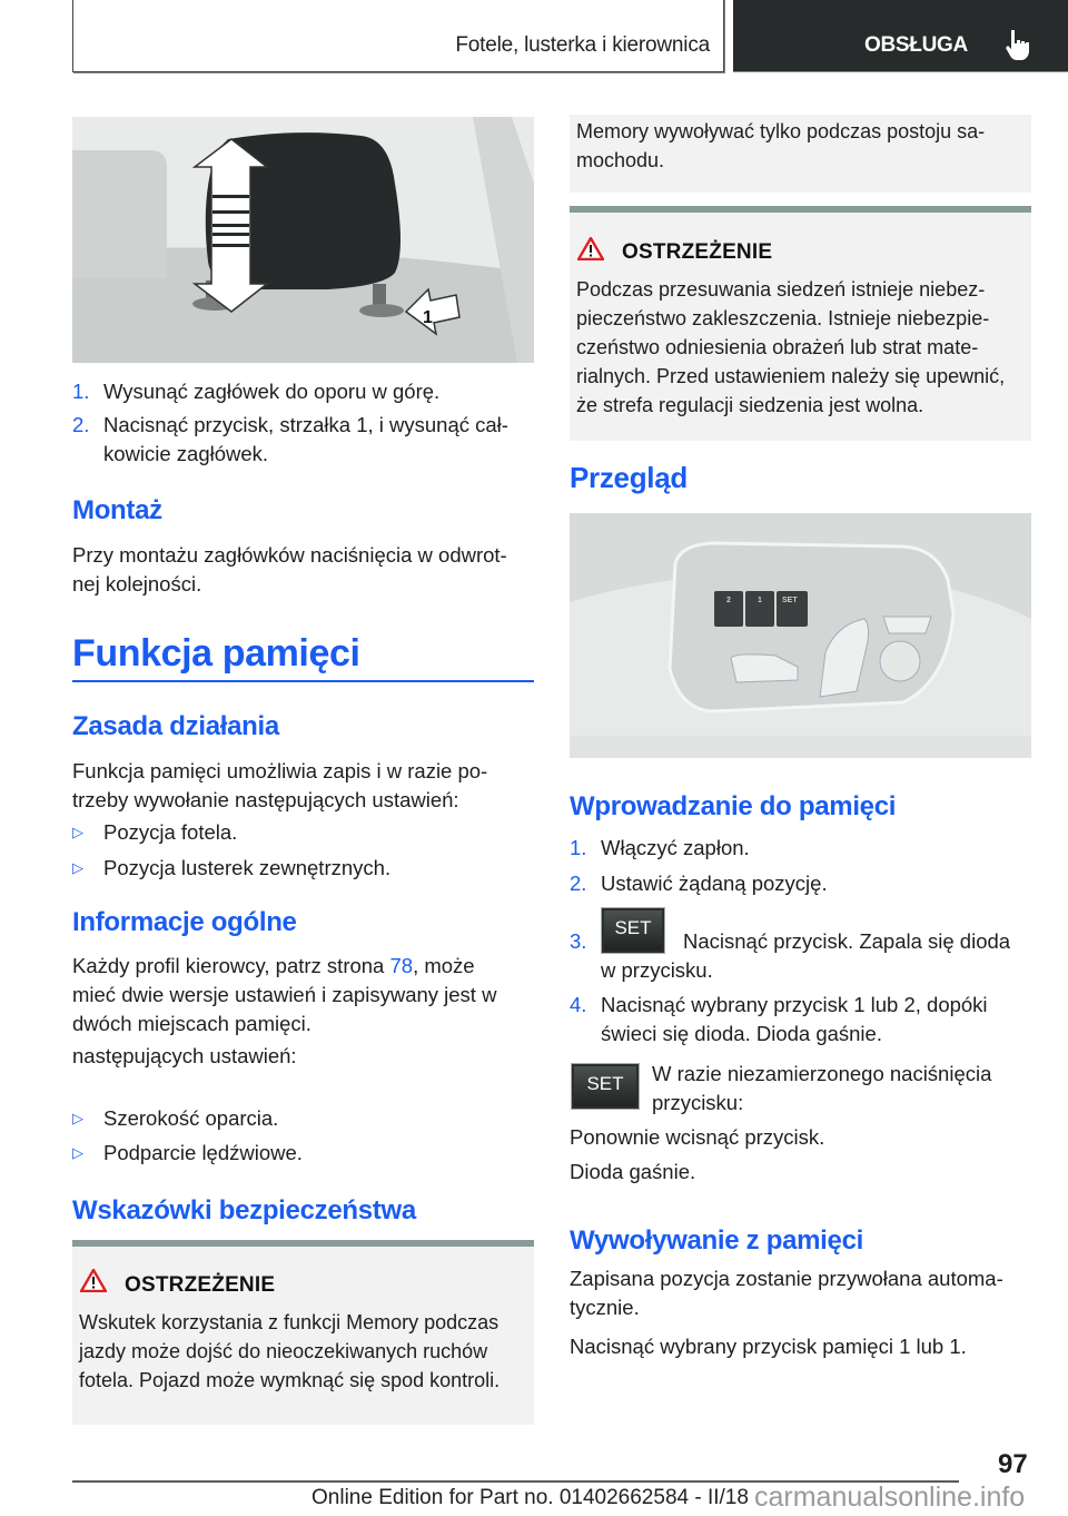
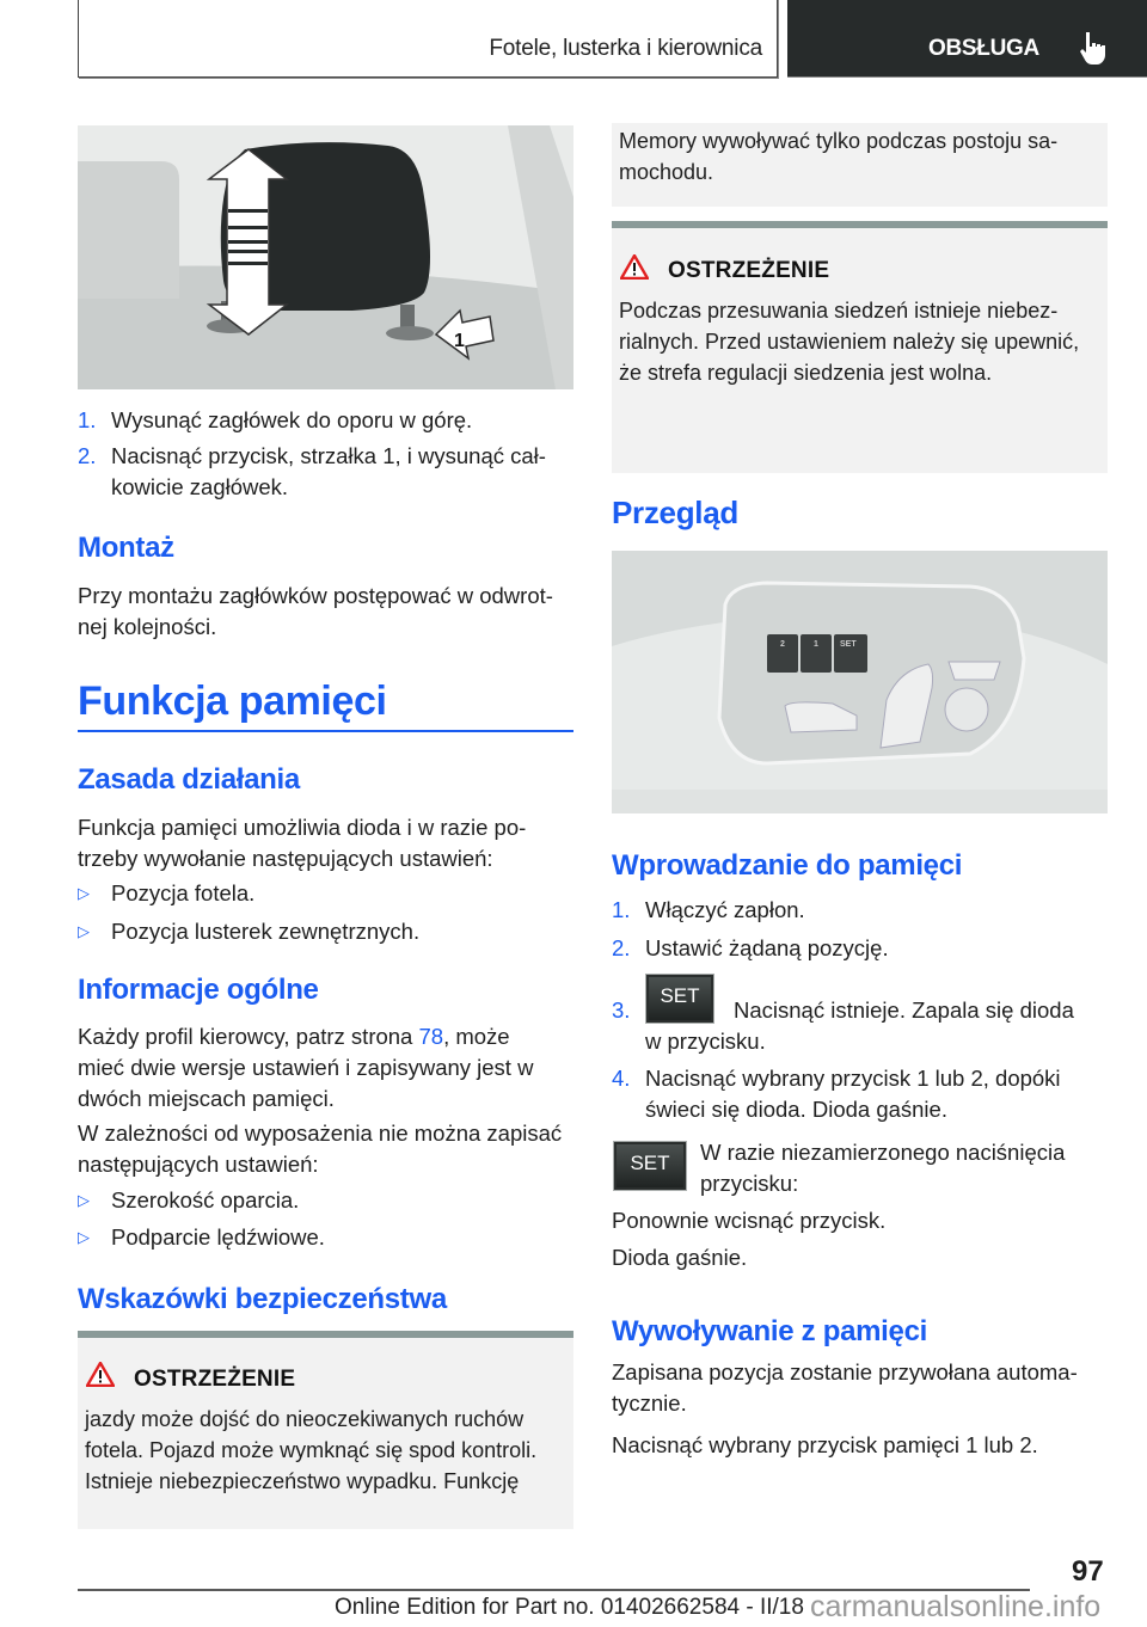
  Fotele, lusterka i kierownica
  OBSŁUGA
  1
  1.
  Wysunąć zagłówek do oporu w górę.
  2.
  Nacisnąć przycisk, strzałka 1, i wysunąć cał-
  kowicie zagłówek.
  Montaż
- Przy montażu zagłówków naciśnięcia w odwrot-
+ Przy montażu zagłówków postępować w odwrot-
  nej kolejności.
  Funkcja pamięci
  Zasada działania
- Funkcja pamięci umożliwia zapis i w razie po-
+ Funkcja pamięci umożliwia dioda i w razie po-
  trzeby wywołanie następujących ustawień:
  ▷
  Pozycja fotela.
  ▷
  Pozycja lusterek zewnętrznych.
  Informacje ogólne
  Każdy profil kierowcy, patrz strona 78, może
  mieć dwie wersje ustawień i zapisywany jest w
  dwóch miejscach pamięci.
+ W zależności od wyposażenia nie można zapisać
  następujących ustawień:
  ▷
  Szerokość oparcia.
  ▷
  Podparcie lędźwiowe.
  Wskazówki bezpieczeństwa
  OSTRZEŻENIE
- Wskutek korzystania z funkcji Memory podczas
  jazdy może dojść do nieoczekiwanych ruchów
  fotela. Pojazd może wymknąć się spod kontroli.
+ Istnieje niebezpieczeństwo wypadku. Funkcję
  Memory wywoływać tylko podczas postoju sa-
  mochodu.
  OSTRZEŻENIE
  Podczas przesuwania siedzeń istnieje niebez-
- pieczeństwo zakleszczenia. Istnieje niebezpie-
- czeństwo odniesienia obrażeń lub strat mate-
  rialnych. Przed ustawieniem należy się upewnić,
  że strefa regulacji siedzenia jest wolna.
  Przegląd
  Wprowadzanie do pamięci
  1.
  Włączyć zapłon.
  2.
  Ustawić żądaną pozycję.
  3.
  SET
- Nacisnąć przycisk. Zapala się dioda
+ Nacisnąć istnieje. Zapala się dioda
  w przycisku.
  4.
  Nacisnąć wybrany przycisk 1 lub 2, dopóki
  świeci się dioda. Dioda gaśnie.
  SET
  W razie niezamierzonego naciśnięcia
  przycisku:
  Ponownie wcisnąć przycisk.
  Dioda gaśnie.
  Wywoływanie z pamięci
  Zapisana pozycja zostanie przywołana automa-
  tycznie.
- Nacisnąć wybrany przycisk pamięci 1 lub 1.
+ Nacisnąć wybrany przycisk pamięci 1 lub 2.
  97
  Online Edition for Part no. 01402662584 - II/18
  carmanualsonline.info
